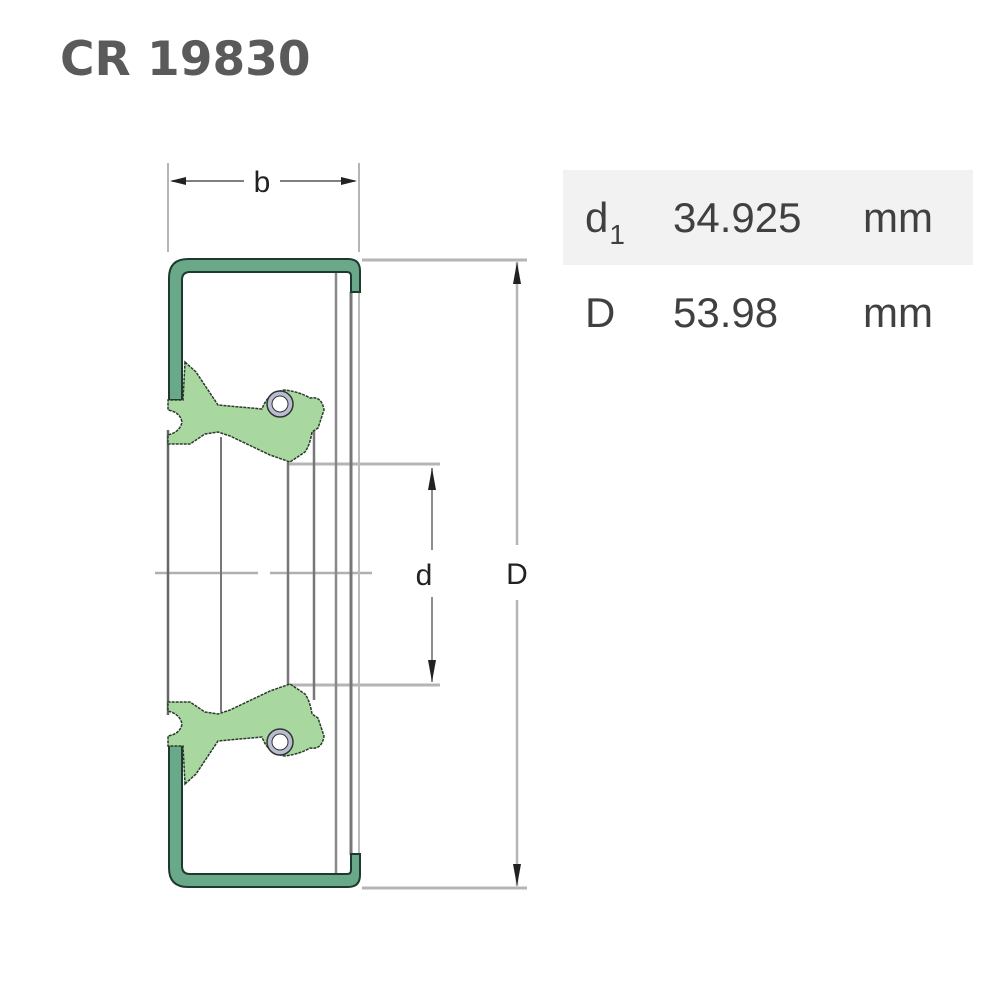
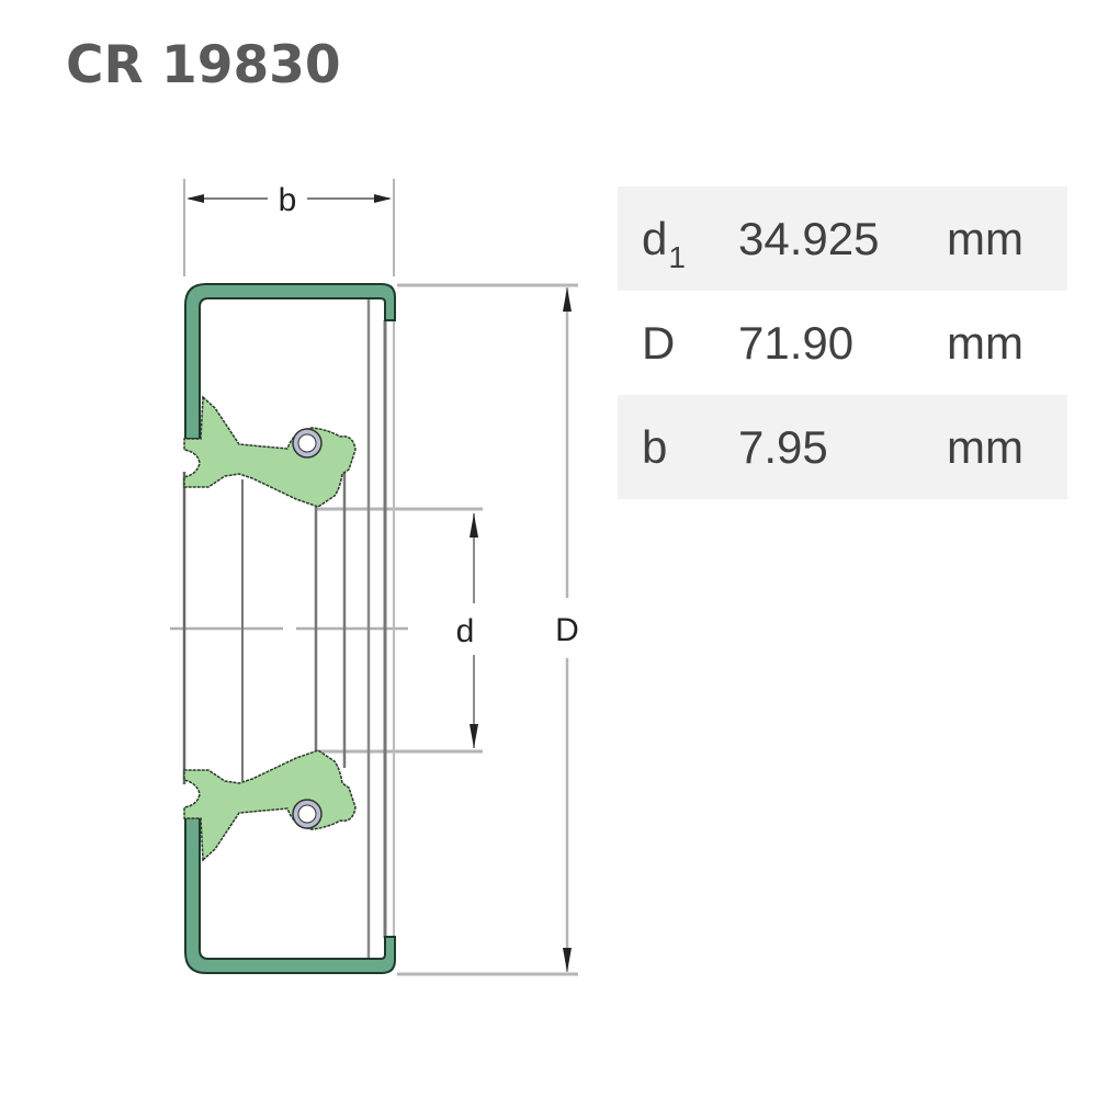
  CR 19830
  b
  D
  d
  d1	34.925	mm
- D	53.98	mm
+ D	71.90	mm
+ b	7.95	mm
